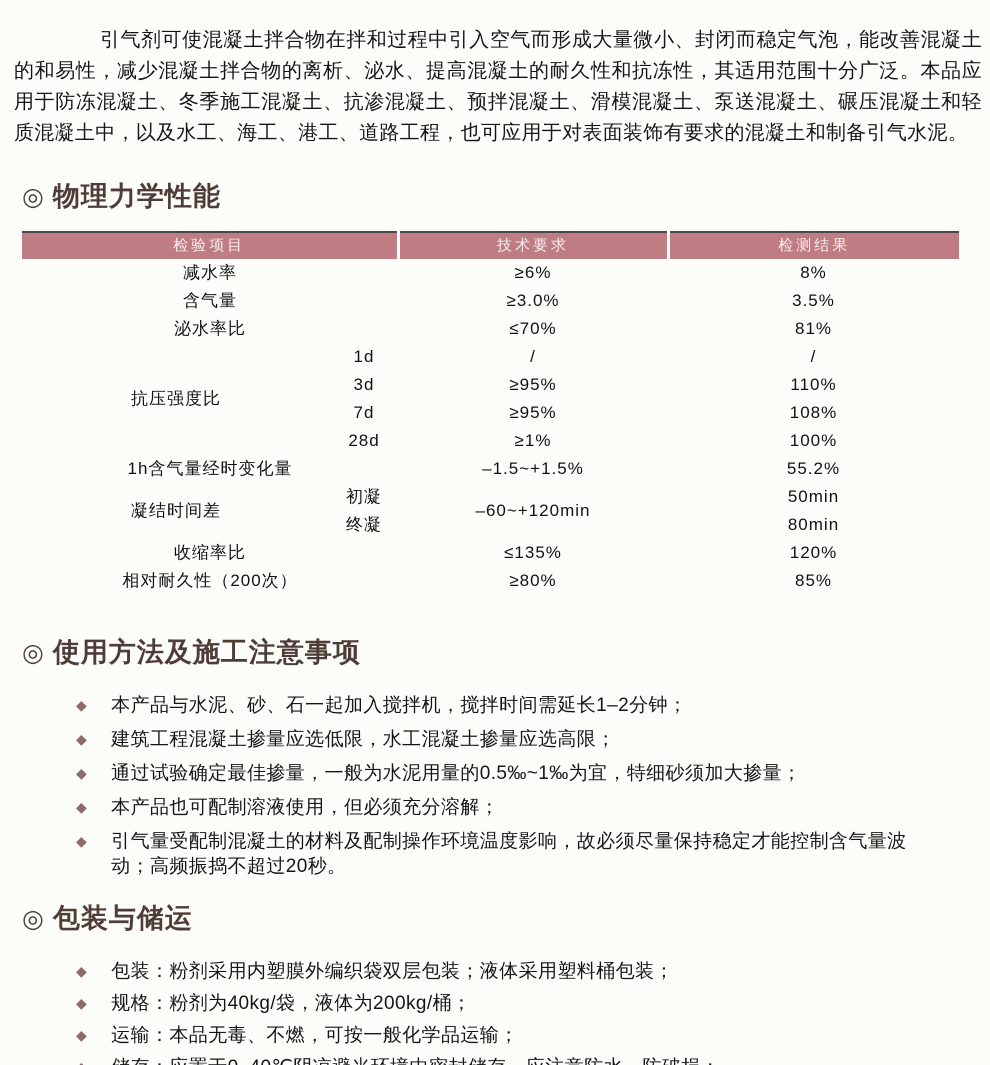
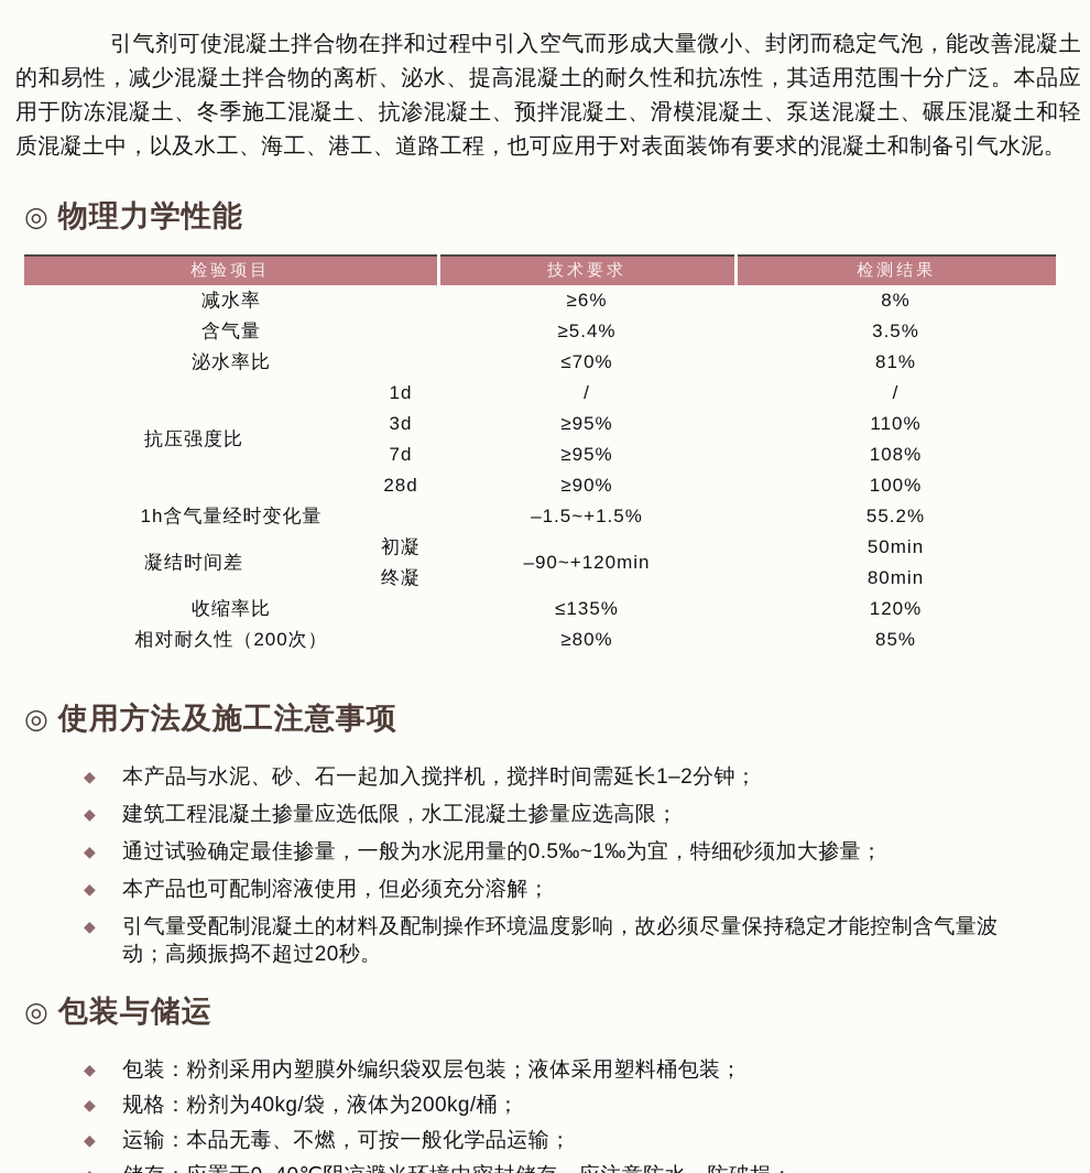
  引气剂可使混凝土拌合物在拌和过程中引入空气而形成大量微小、封闭而稳定气泡，能改善混凝土的和易性，减少混凝土拌合物的离析、泌水、提高混凝土的耐久性和抗冻性，其适用范围十分广泛。本品应用于防冻混凝土、冬季施工混凝土、抗渗混凝土、预拌混凝土、滑模混凝土、泵送混凝土、碾压混凝土和轻质混凝土中，以及水工、海工、港工、道路工程，也可应用于对表面装饰有要求的混凝土和制备引气水泥。
  ◎
  物理力学性能
  检验项目	技术要求	检测结果
  减水率	≥6%	8%
- 含气量	≥3.0%	3.5%
+ 含气量	≥5.4%	3.5%
  泌水率比	≤70%	81%
  抗压强度比	1d	/	/
  3d	≥95%	110%
  7d	≥95%	108%
- 28d	≥1%	100%
+ 28d	≥90%	100%
  1h含气量经时变化量	–1.5~+1.5%	55.2%
- 凝结时间差	初凝	–60~+120min	50min
+ 凝结时间差	初凝	–90~+120min	50min
  终凝	80min
  收缩率比	≤135%	120%
  相对耐久性（200次）	≥80%	85%
  ◎
  使用方法及施工注意事项
  ◆
  本产品与水泥、砂、石一起加入搅拌机，搅拌时间需延长1–2分钟；
  ◆
  建筑工程混凝土掺量应选低限，水工混凝土掺量应选高限；
  ◆
  通过试验确定最佳掺量，一般为水泥用量的0.5‰~1‰为宜，特细砂须加大掺量；
  ◆
  本产品也可配制溶液使用，但必须充分溶解；
  ◆
  引气量受配制混凝土的材料及配制操作环境温度影响，故必须尽量保持稳定才能控制含气量波动；高频振捣不超过20秒。
  ◎
  包装与储运
  ◆
  包装：粉剂采用内塑膜外编织袋双层包装；液体采用塑料桶包装；
  ◆
  规格：粉剂为40kg/袋，液体为200kg/桶；
  ◆
  运输：本品无毒、不燃，可按一般化学品运输；
